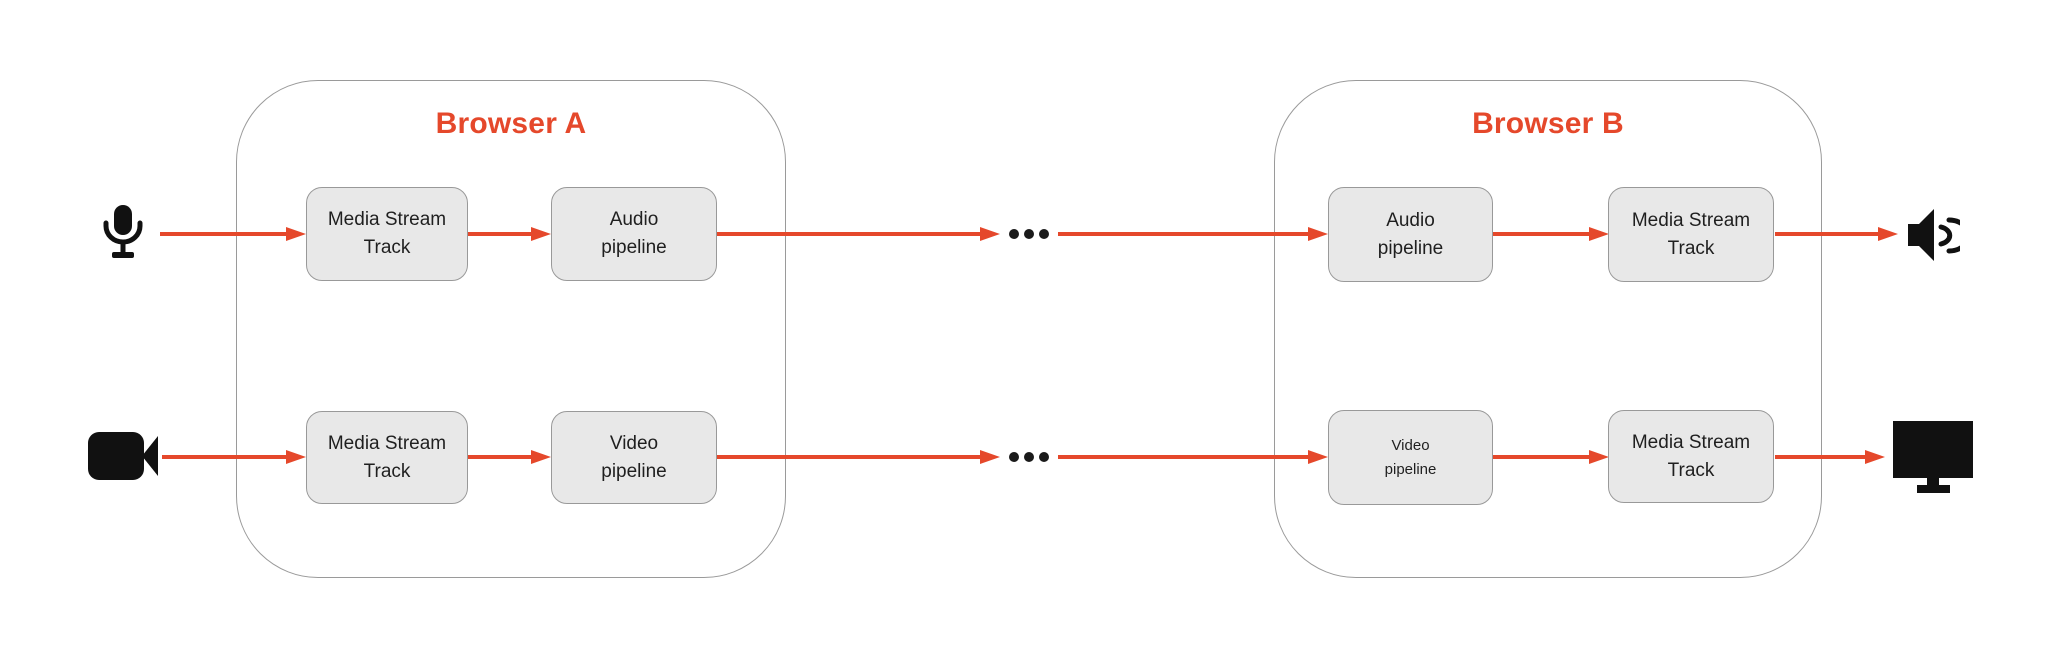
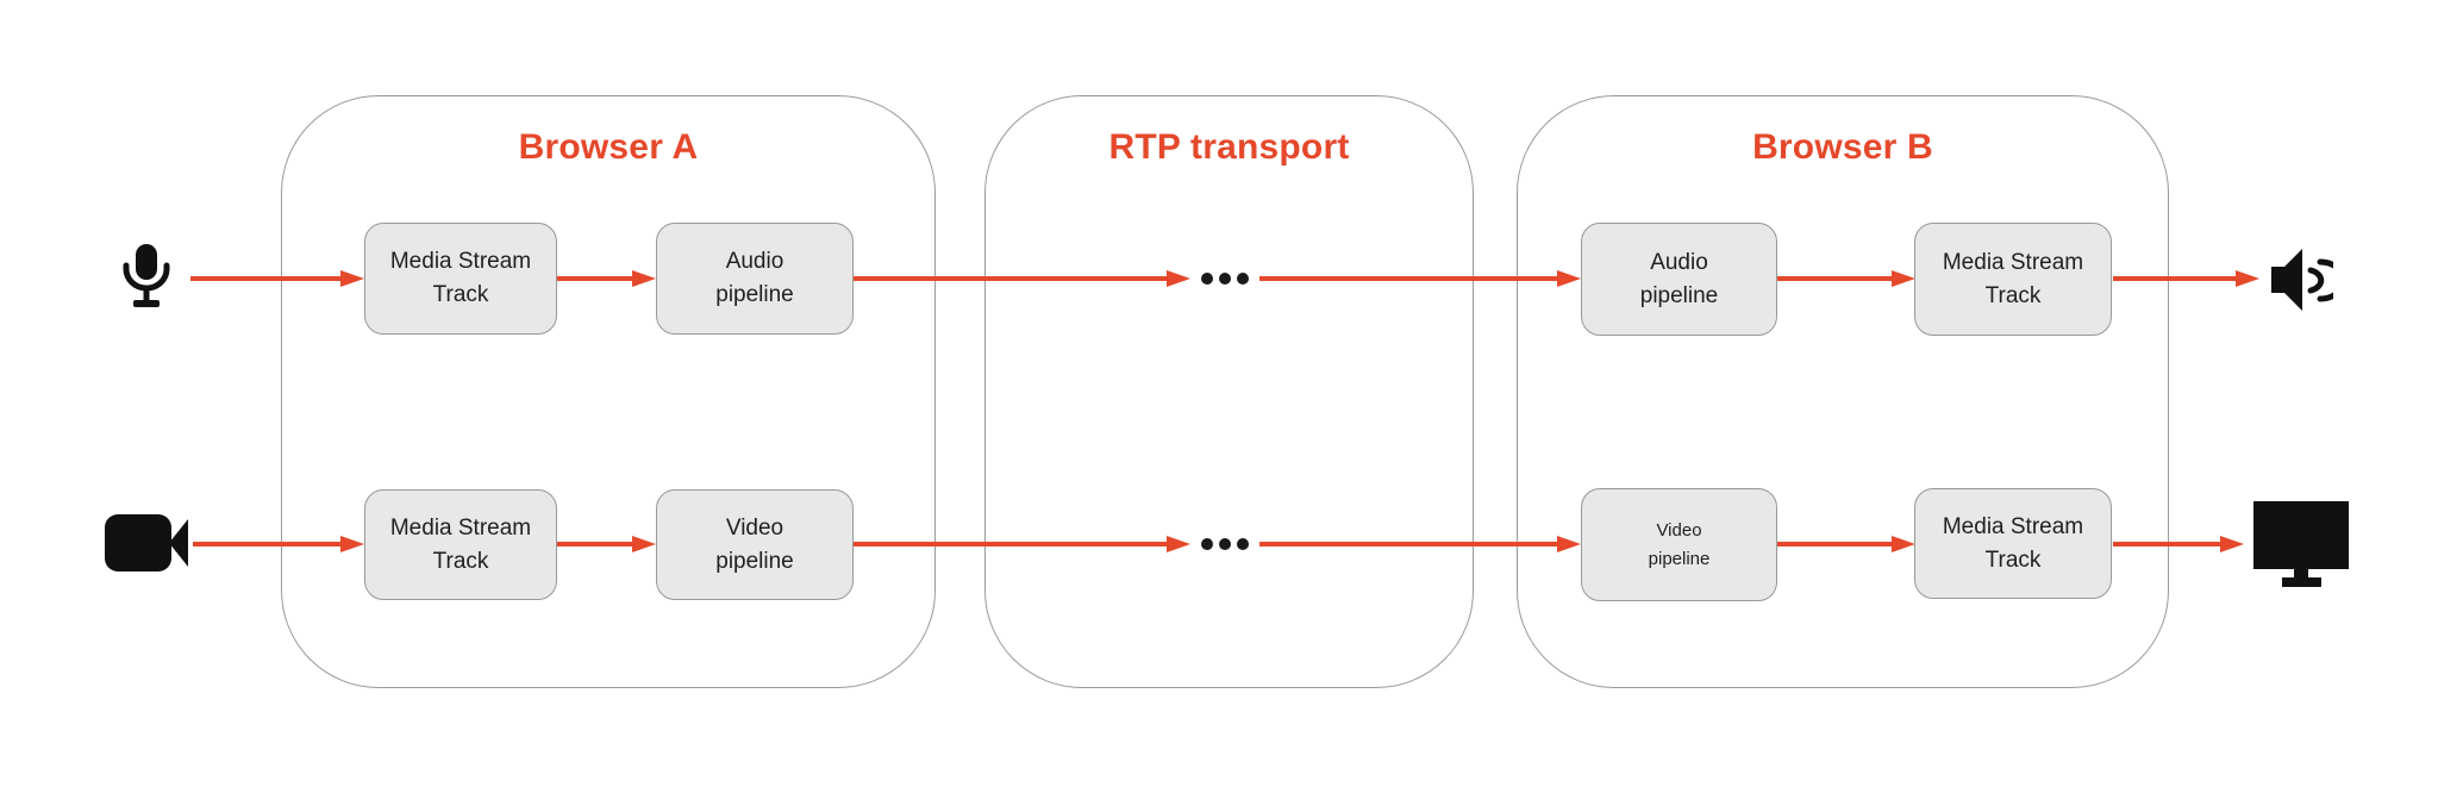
  Browser A
+ RTP transport
  Browser B
  Media Stream
  Track
  Audio
  pipeline
  Media Stream
  Track
  Video
  pipeline
  Audio
  pipeline
  Media Stream
  Track
  Video
  pipeline
  Media Stream
  Track
